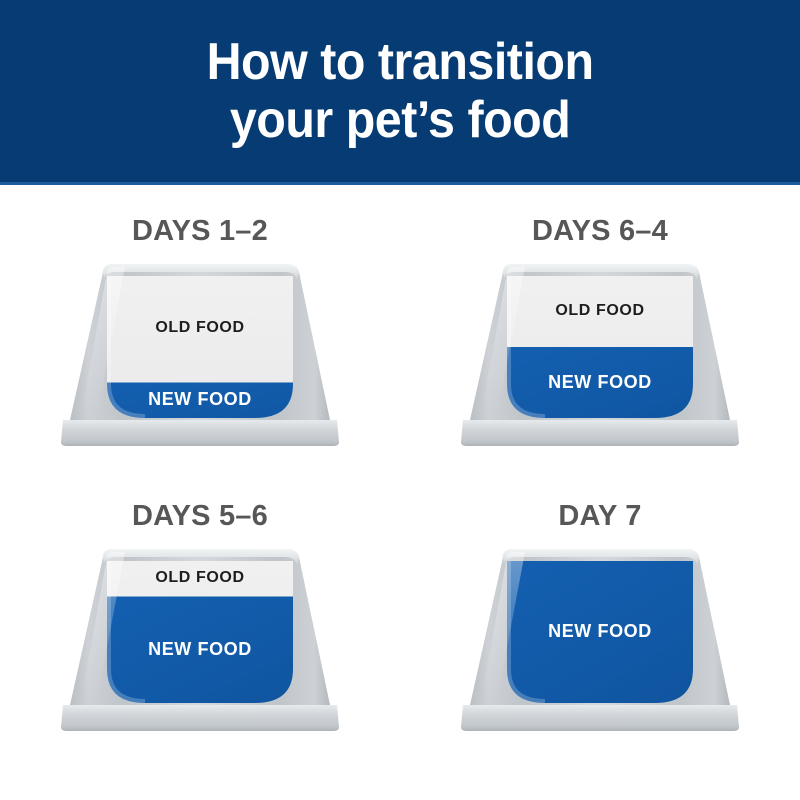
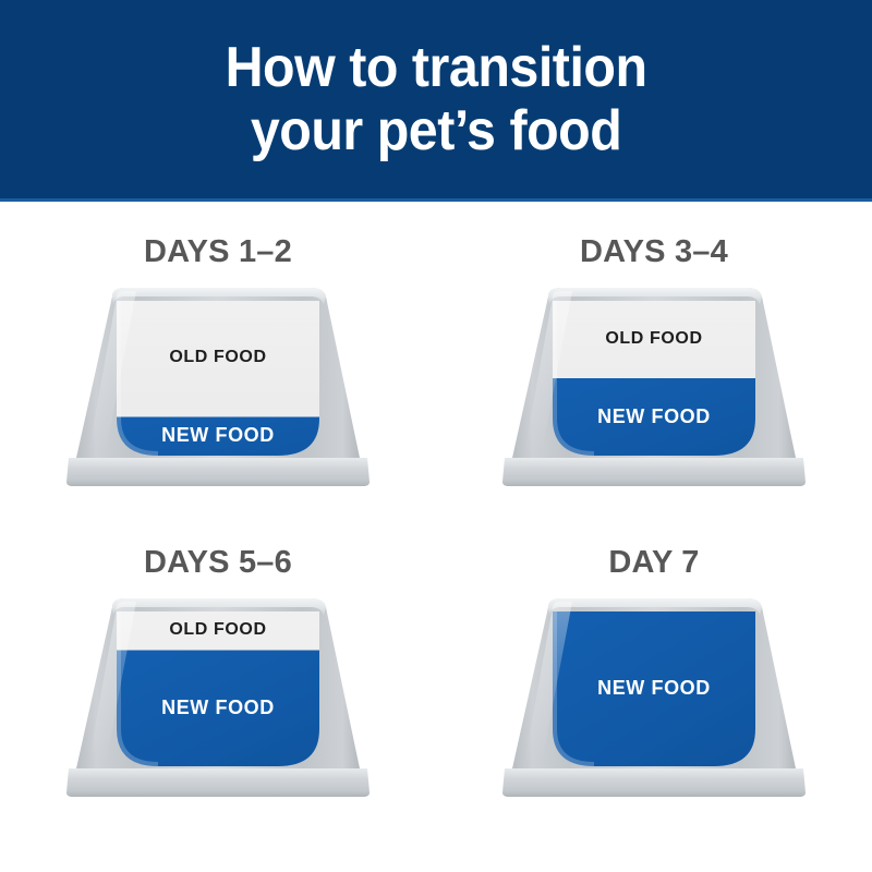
  How to transition
  your pet’s food
  DAYS 1–2
  OLD FOOD
  NEW FOOD
- DAYS 6–4
+ DAYS 3–4
  OLD FOOD
  NEW FOOD
  DAYS 5–6
  OLD FOOD
  NEW FOOD
  DAY 7
  NEW FOOD
